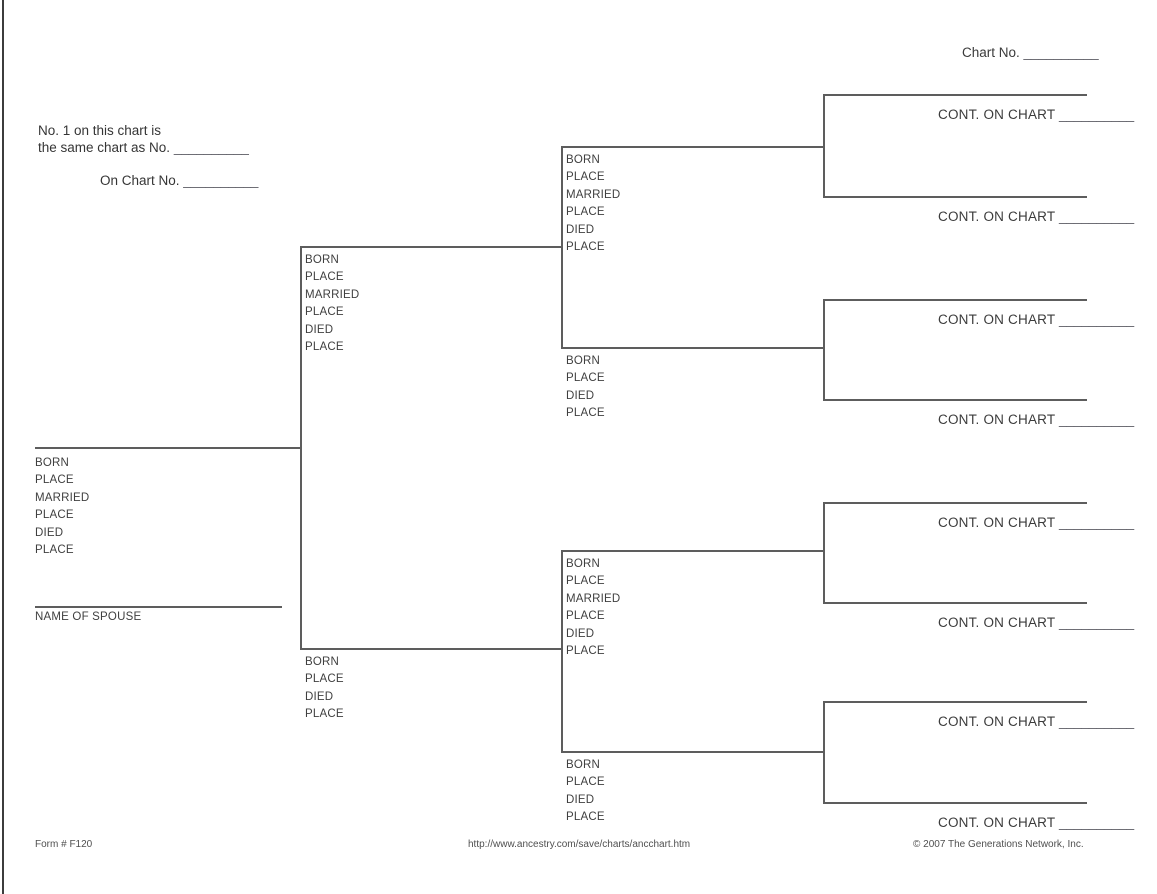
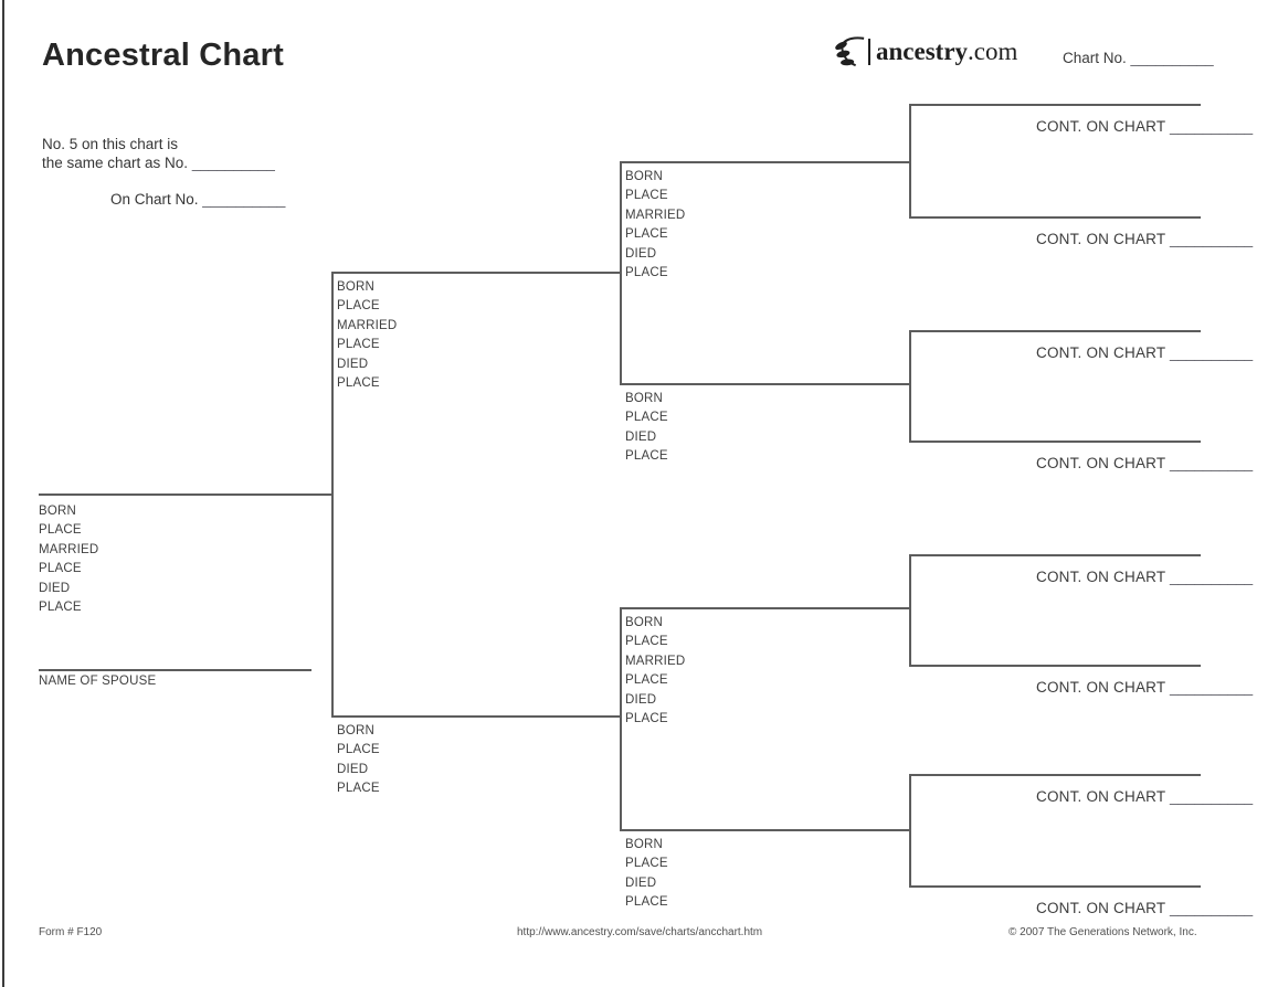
+ Ancestral Chart
+ ancestry.com
  Chart No. __________
- No. 1 on this chart is
+ No. 5 on this chart is
  the same chart as No. __________
  On Chart No. __________
  BORN
  PLACE
  MARRIED
  PLACE
  DIED
  PLACE
  NAME OF SPOUSE
  BORN
  PLACE
  MARRIED
  PLACE
  DIED
  PLACE
  BORN
  PLACE
  DIED
  PLACE
  BORN
  PLACE
  MARRIED
  PLACE
  DIED
  PLACE
  BORN
  PLACE
  DIED
  PLACE
  BORN
  PLACE
  MARRIED
  PLACE
  DIED
  PLACE
  BORN
  PLACE
  DIED
  PLACE
  CONT. ON CHART __________
  CONT. ON CHART __________
  CONT. ON CHART __________
  CONT. ON CHART __________
  CONT. ON CHART __________
  CONT. ON CHART __________
  CONT. ON CHART __________
  CONT. ON CHART __________
  Form # F120
  http://www.ancestry.com/save/charts/ancchart.htm
  © 2007 The Generations Network, Inc.
